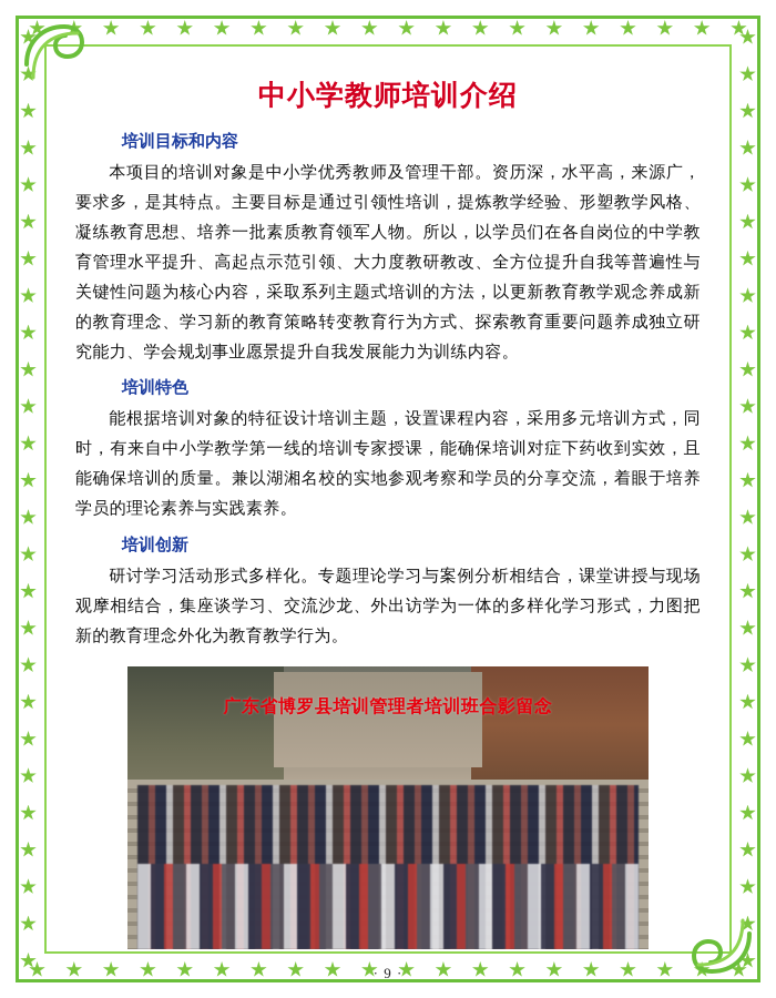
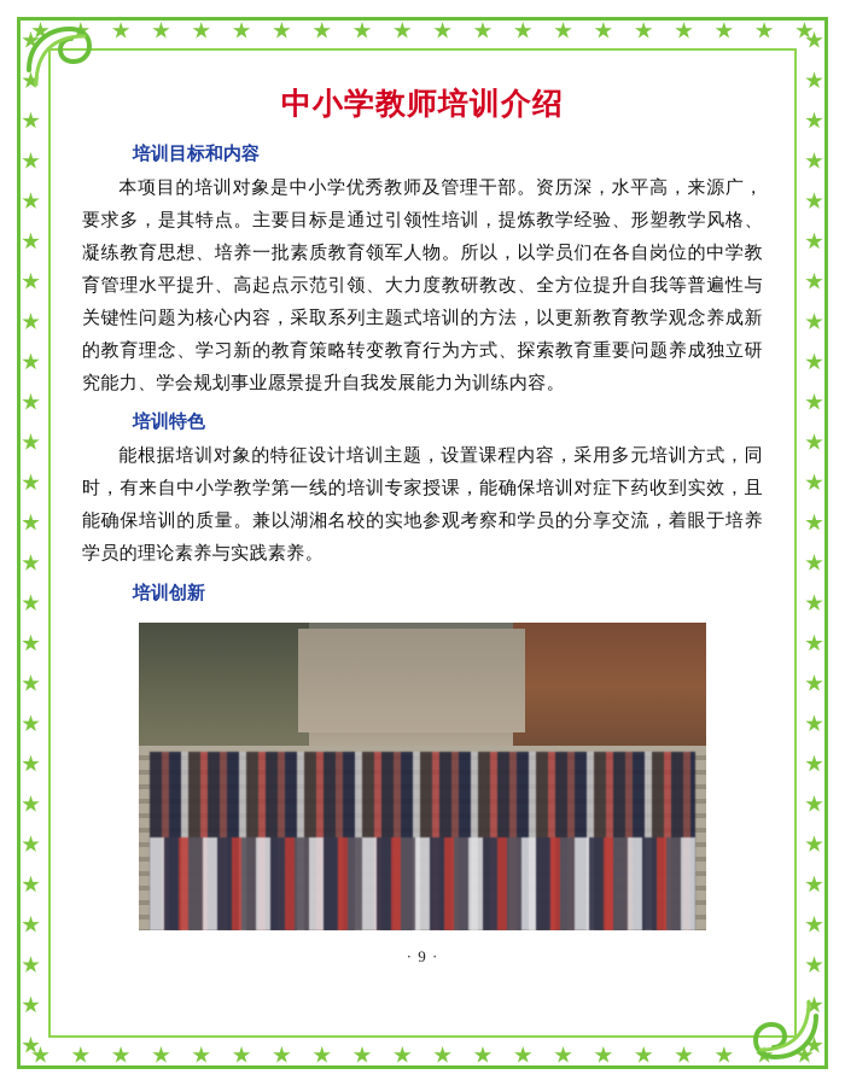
  中小学教师培训介绍
  培训目标和内容
  本项目的培训对象是中小学优秀教师及管理干部。资历深，水平高，来源广，要求多，是其特点。主要目标是通过引领性培训，提炼教学经验、形塑教学风格、凝练教育思想、培养一批素质教育领军人物。所以，以学员们在各自岗位的中学教育管理水平提升、高起点示范引领、大力度教研教改、全方位提升自我等普遍性与关键性问题为核心内容，采取系列主题式培训的方法，以更新教育教学观念养成新的教育理念、学习新的教育策略转变教育行为方式、探索教育重要问题养成独立研究能力、学会规划事业愿景提升自我发展能力为训练内容。
  培训特色
  能根据培训对象的特征设计培训主题，设置课程内容，采用多元培训方式，同时，有来自中小学教学第一线的培训专家授课，能确保培训对症下药收到实效，且能确保培训的质量。兼以湖湘名校的实地参观考察和学员的分享交流，着眼于培养学员的理论素养与实践素养。
  培训创新
- 研讨学习活动形式多样化。专题理论学习与案例分析相结合，课堂讲授与现场观摩相结合，集座谈学习、交流沙龙、外出访学为一体的多样化学习形式，力图把新的教育理念外化为教育教学行为。
- 广东省博罗县培训管理者培训班合影留念
  · 9 ·
